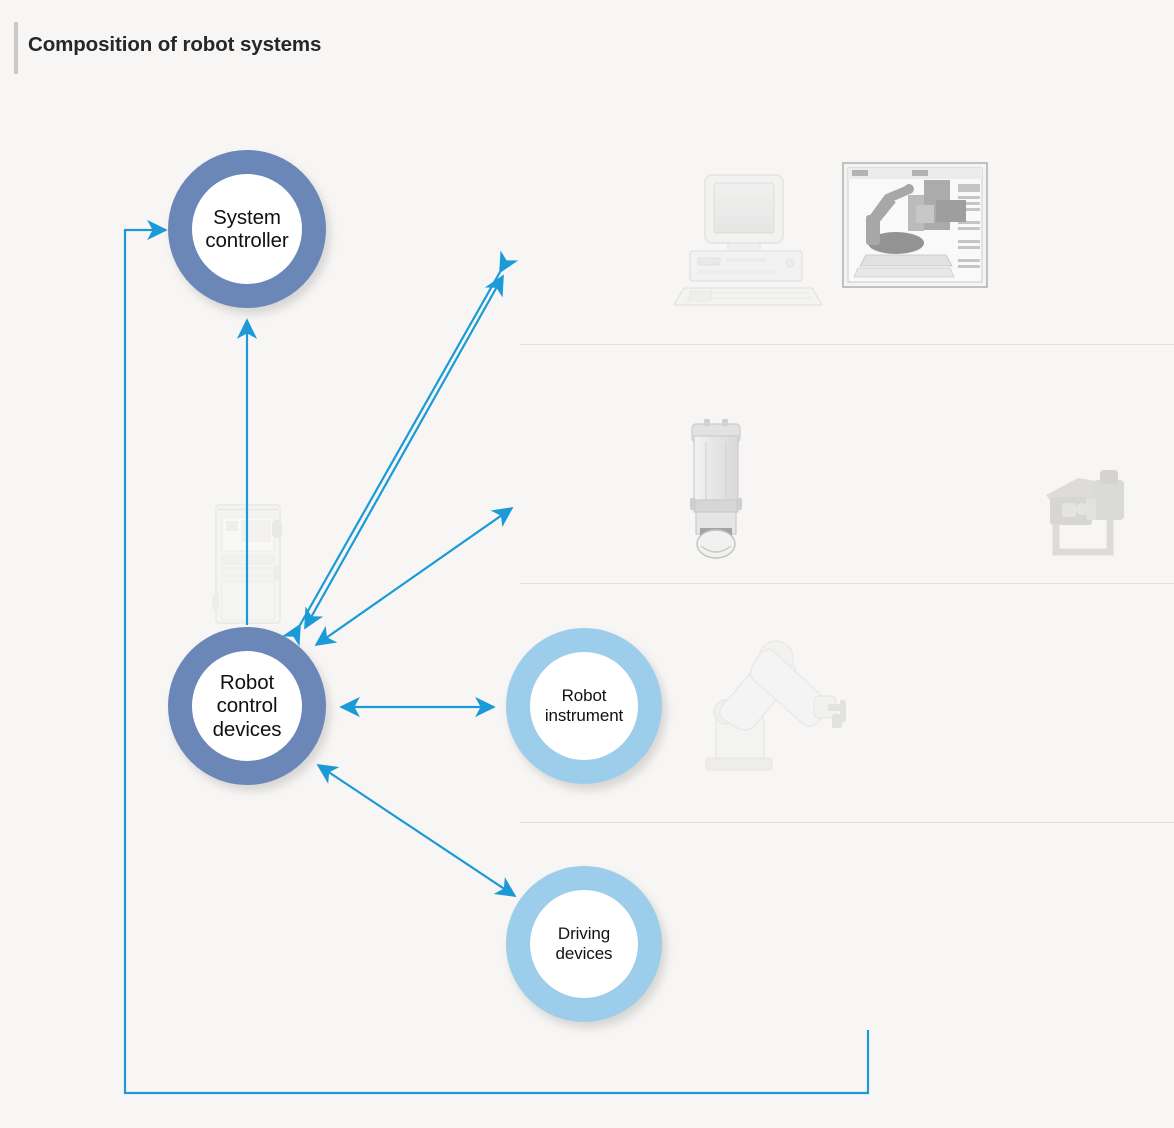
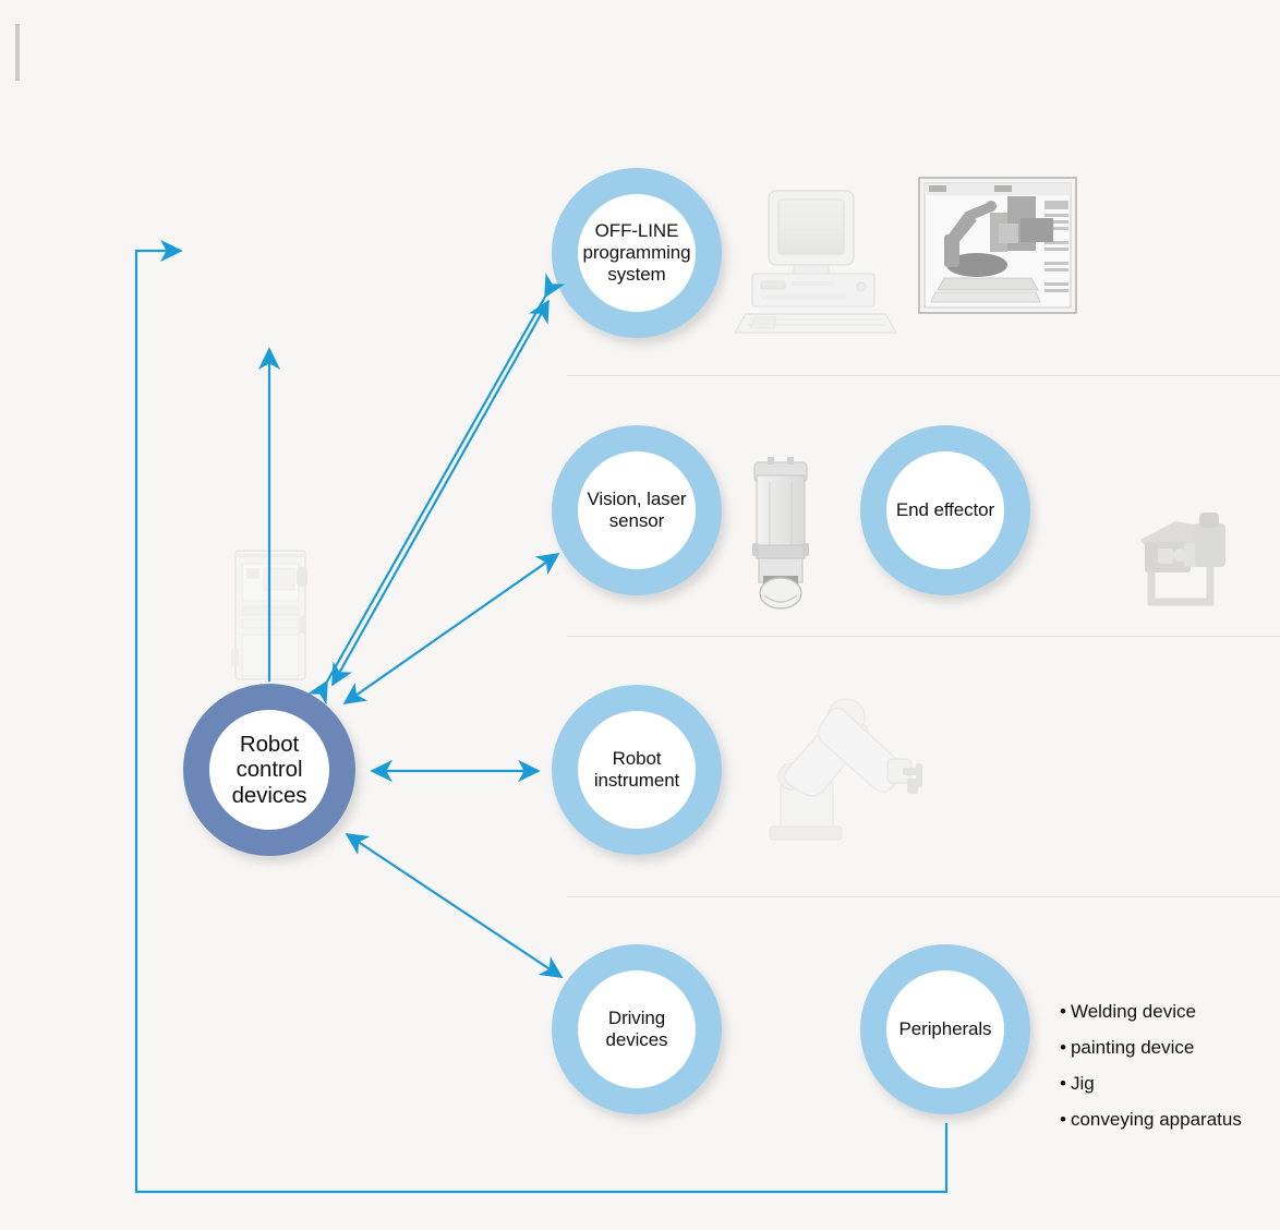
- Composition of robot systems
- System
- controller
  Robot
  control
  devices
+ OFF-LINE
+ programming
+ system
+ Vision, laser
+ sensor
+ End effector
  Robot
  instrument
  Driving
  devices
+ Peripherals
+ • Welding device
+ • painting device
+ • Jig
+ • conveying apparatus
